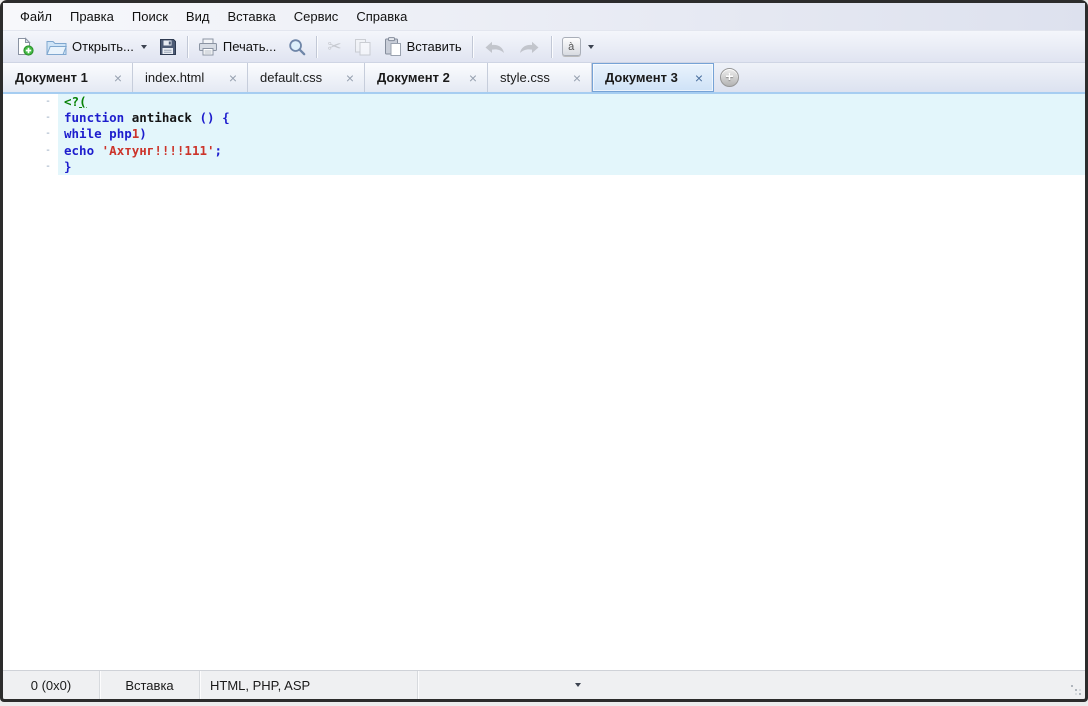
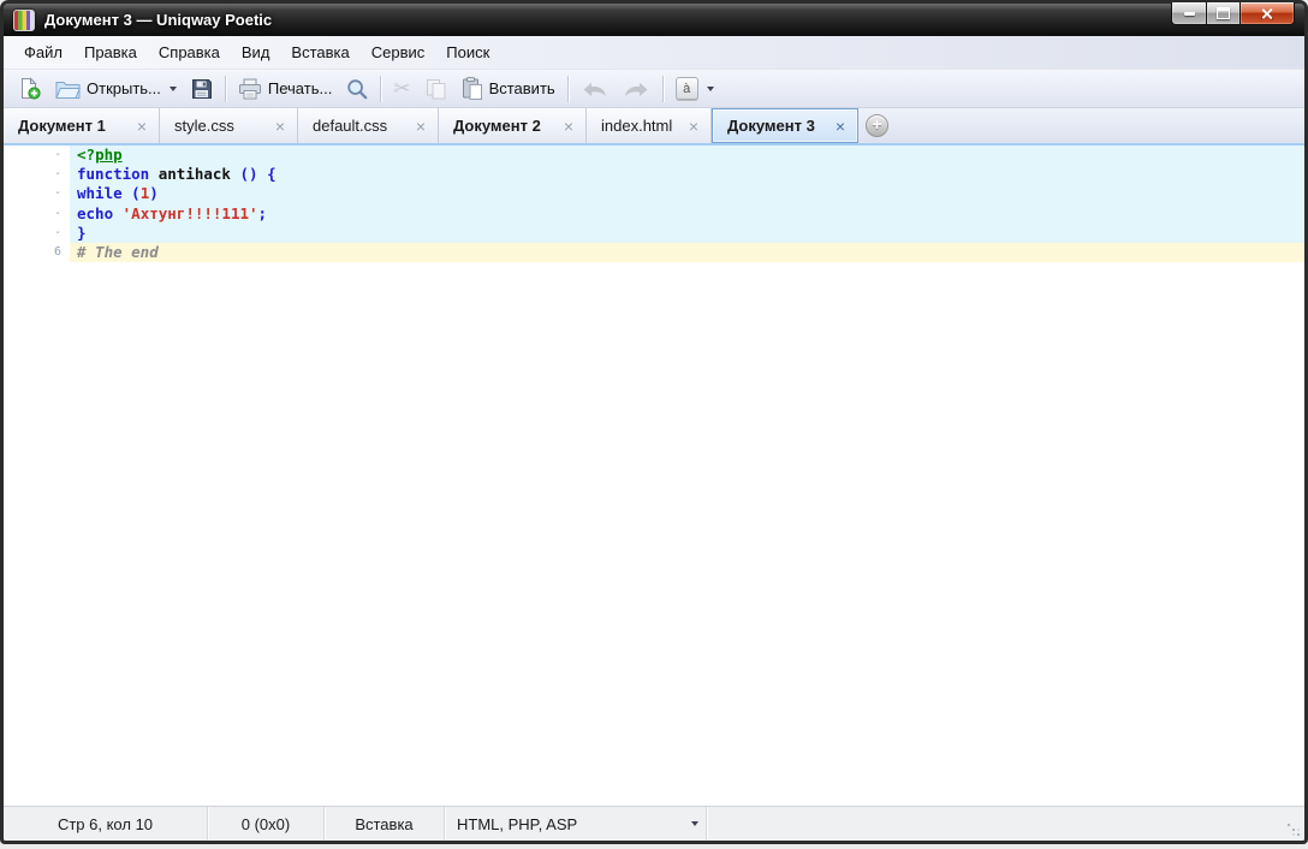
+ Документ 3 — Uniqway Poetic
  Файл
  Правка
- Поиск
+ Справка
  Вид
  Вставка
  Сервис
- Справка
+ Поиск
  Открыть...
  Печать...
  ✂
  Вставить
  à
  Документ 1
  ×
- index.html
+ style.css
  ×
  default.css
  ×
  Документ 2
  ×
- style.css
+ index.html
  ×
  Документ 3
  ×
  +
  -
- <?(
+ <?php
  -
  function antihack () {
  -
- while php1)
+ while (1)
  -
  echo 'Ахтунг!!!!111';
  -
  }
+ 6
+ # The end
+ Стр 6, кол 10
  0 (0x0)
  Вставка
  HTML, PHP, ASP
